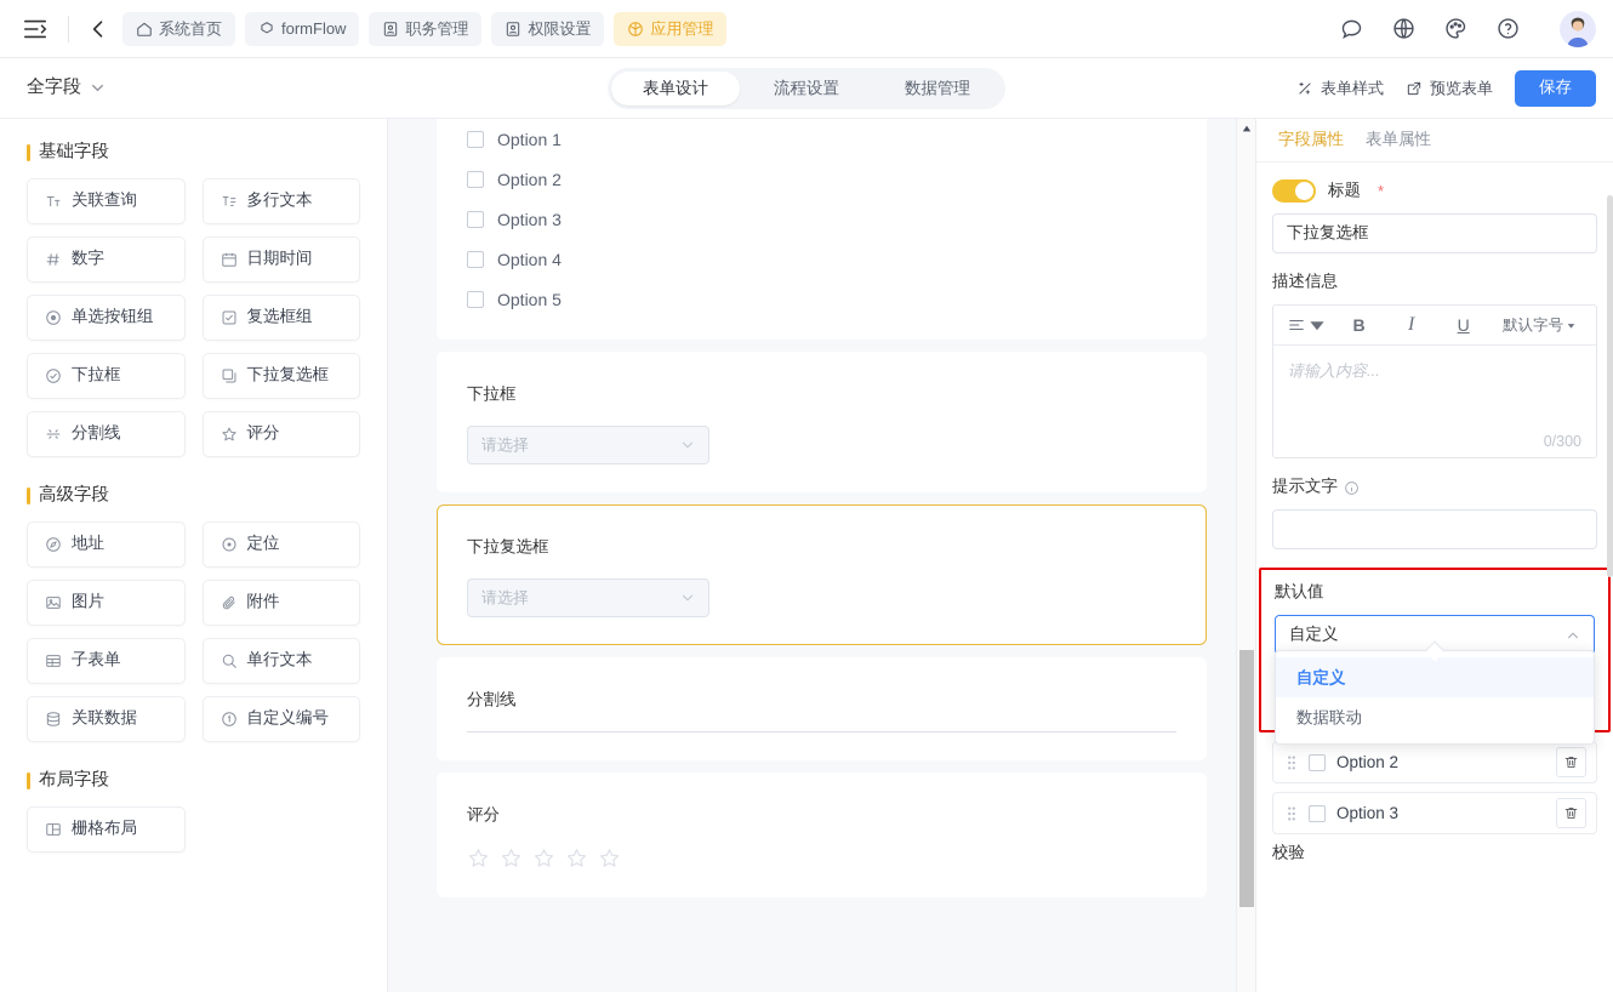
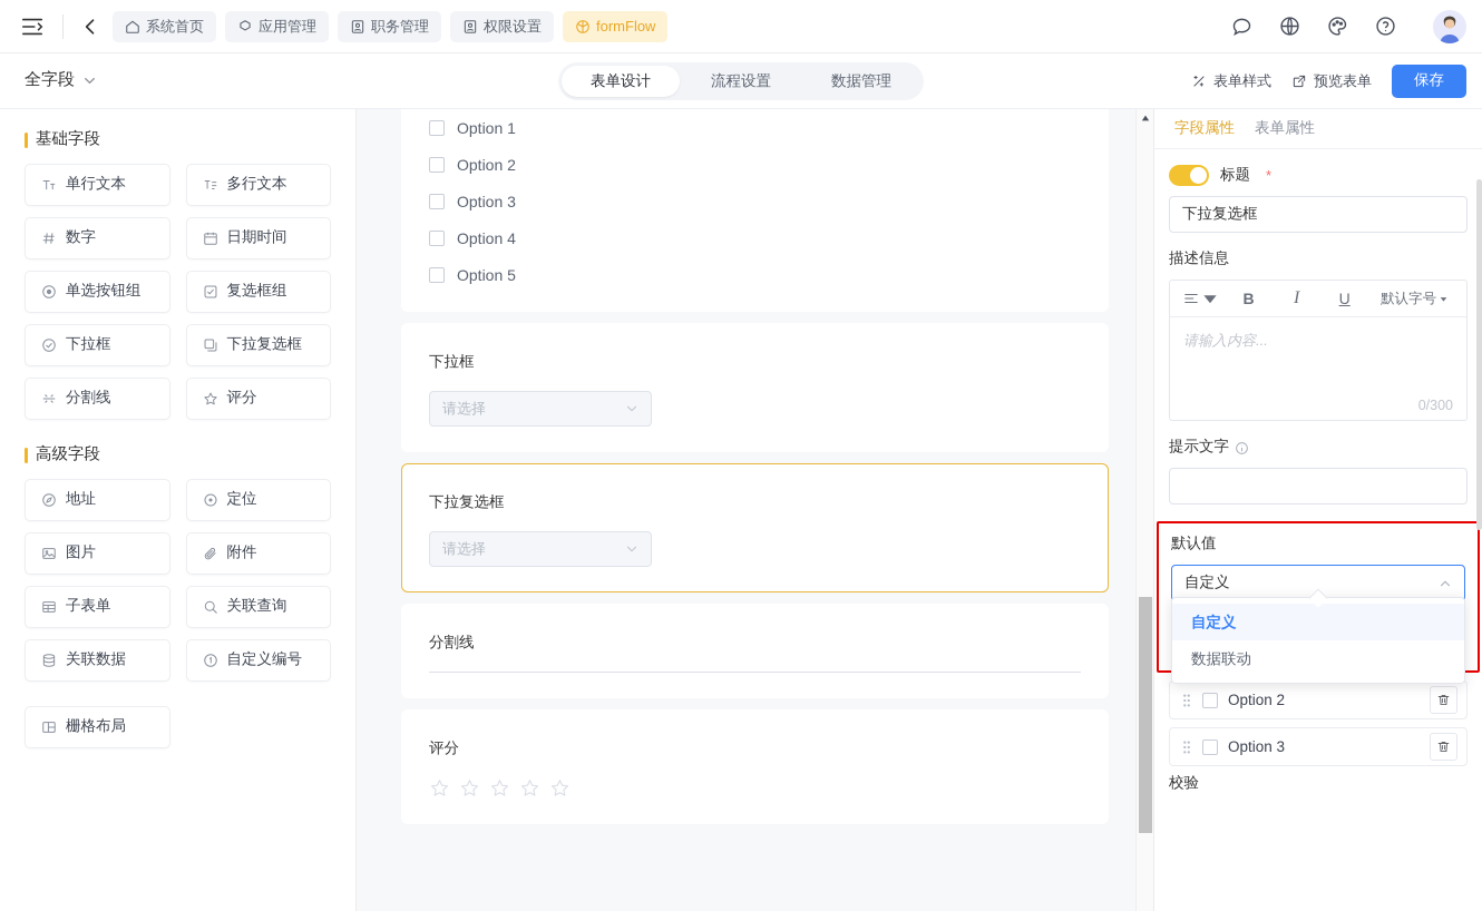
  系统首页
- formFlow
+ 应用管理
  职务管理
  权限设置
- 应用管理
+ formFlow
  全字段
  表单设计
  流程设置
  数据管理
  表单样式
  预览表单
  保存
  基础字段
- 关联查询
+ 单行文本
  多行文本
  数字
  日期时间
  单选按钮组
  复选框组
  下拉框
  下拉复选框
  分割线
  评分
  高级字段
  地址
  定位
  图片
  附件
  子表单
- 单行文本
+ 关联查询
  关联数据
  自定义编号
- 布局字段
  栅格布局
  Option 1
  Option 2
  Option 3
  Option 4
  Option 5
  下拉框
  请选择
  下拉复选框
  请选择
  分割线
  评分
  字段属性
  表单属性
  标题
  *
  下拉复选框
  描述信息
  B
  I
  U
  默认字号
  请输入内容...
  0/300
  提示文字
  默认值
  自定义
  自定义
  数据联动
  Option 2
  Option 3
  校验
